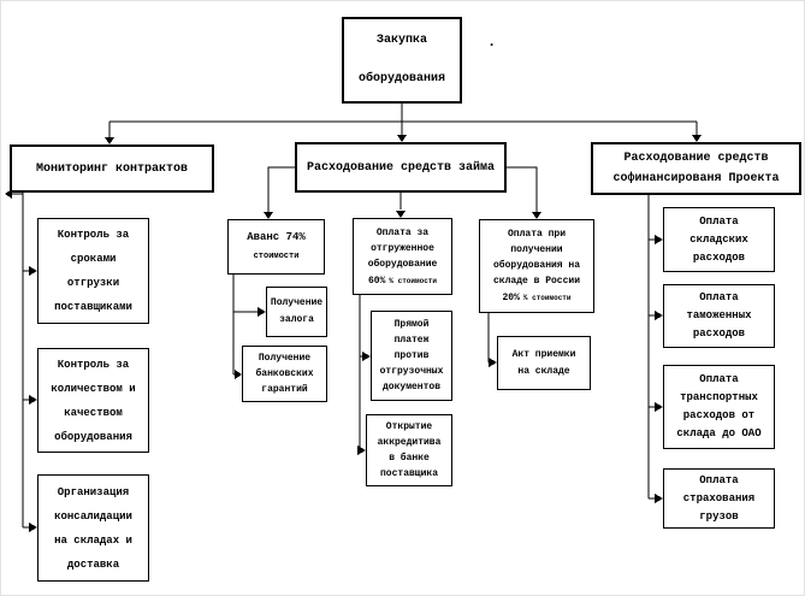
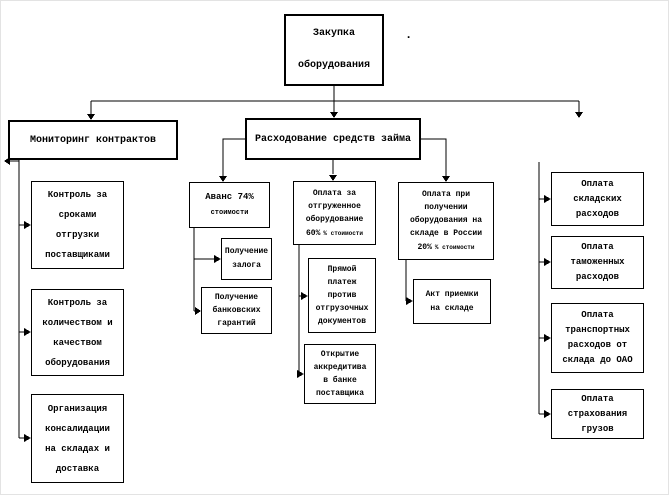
  Закупка
  оборудования
  .
  Мониторинг контрактов
  Расходование средств займа
- Расходование средств
- софинансированя Проекта
  Контроль за
  сроками
  отгрузки
  поставщиками
  Контроль за
  количеством и
  качеством
  оборудования
  Организация
  консалидации
  на складах и
  доставка
  Аванс 74%
  стоимости
  Получение
  залога
  Получение
  банковских
  гарантий
  Оплата за
  отгруженное
  оборудование
  60%
  Прямой
  платеж
  против
  отгрузочных
  документов
  Открытие
  аккредитива
  в банке
  поставщика
  Оплата при
  получении
  оборудования на
  складе в России
  20%
  Акт приемки
  на складе
  Оплата
  складских
  расходов
  Оплата
  таможенных
  расходов
  Оплата
  транспортных
  расходов от
  склада до ОАО
  Оплата
  страхования
  грузов
